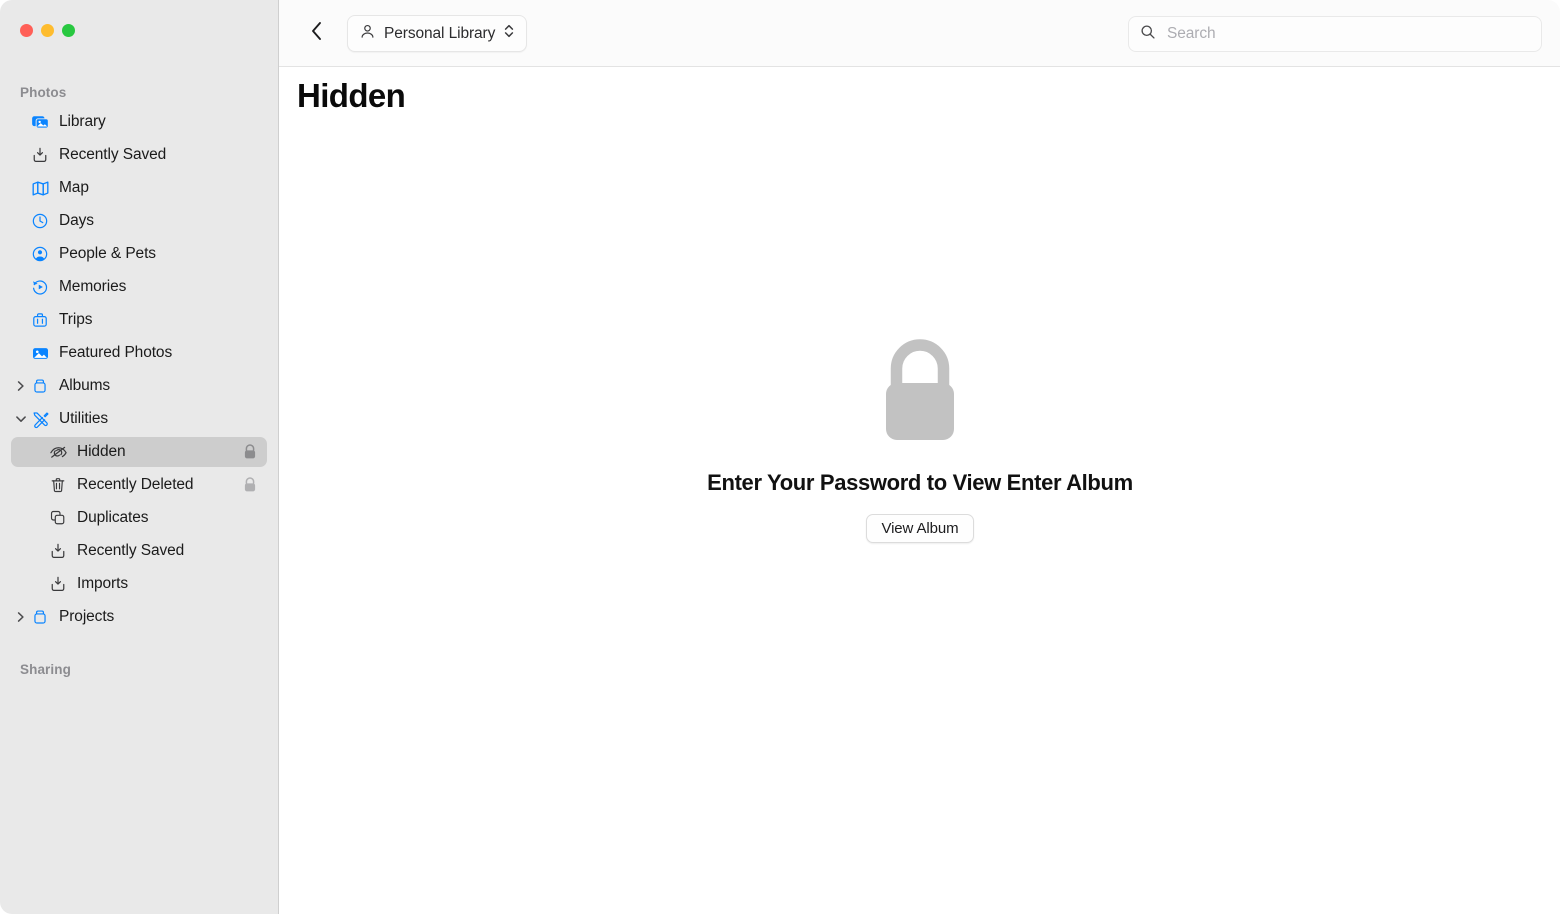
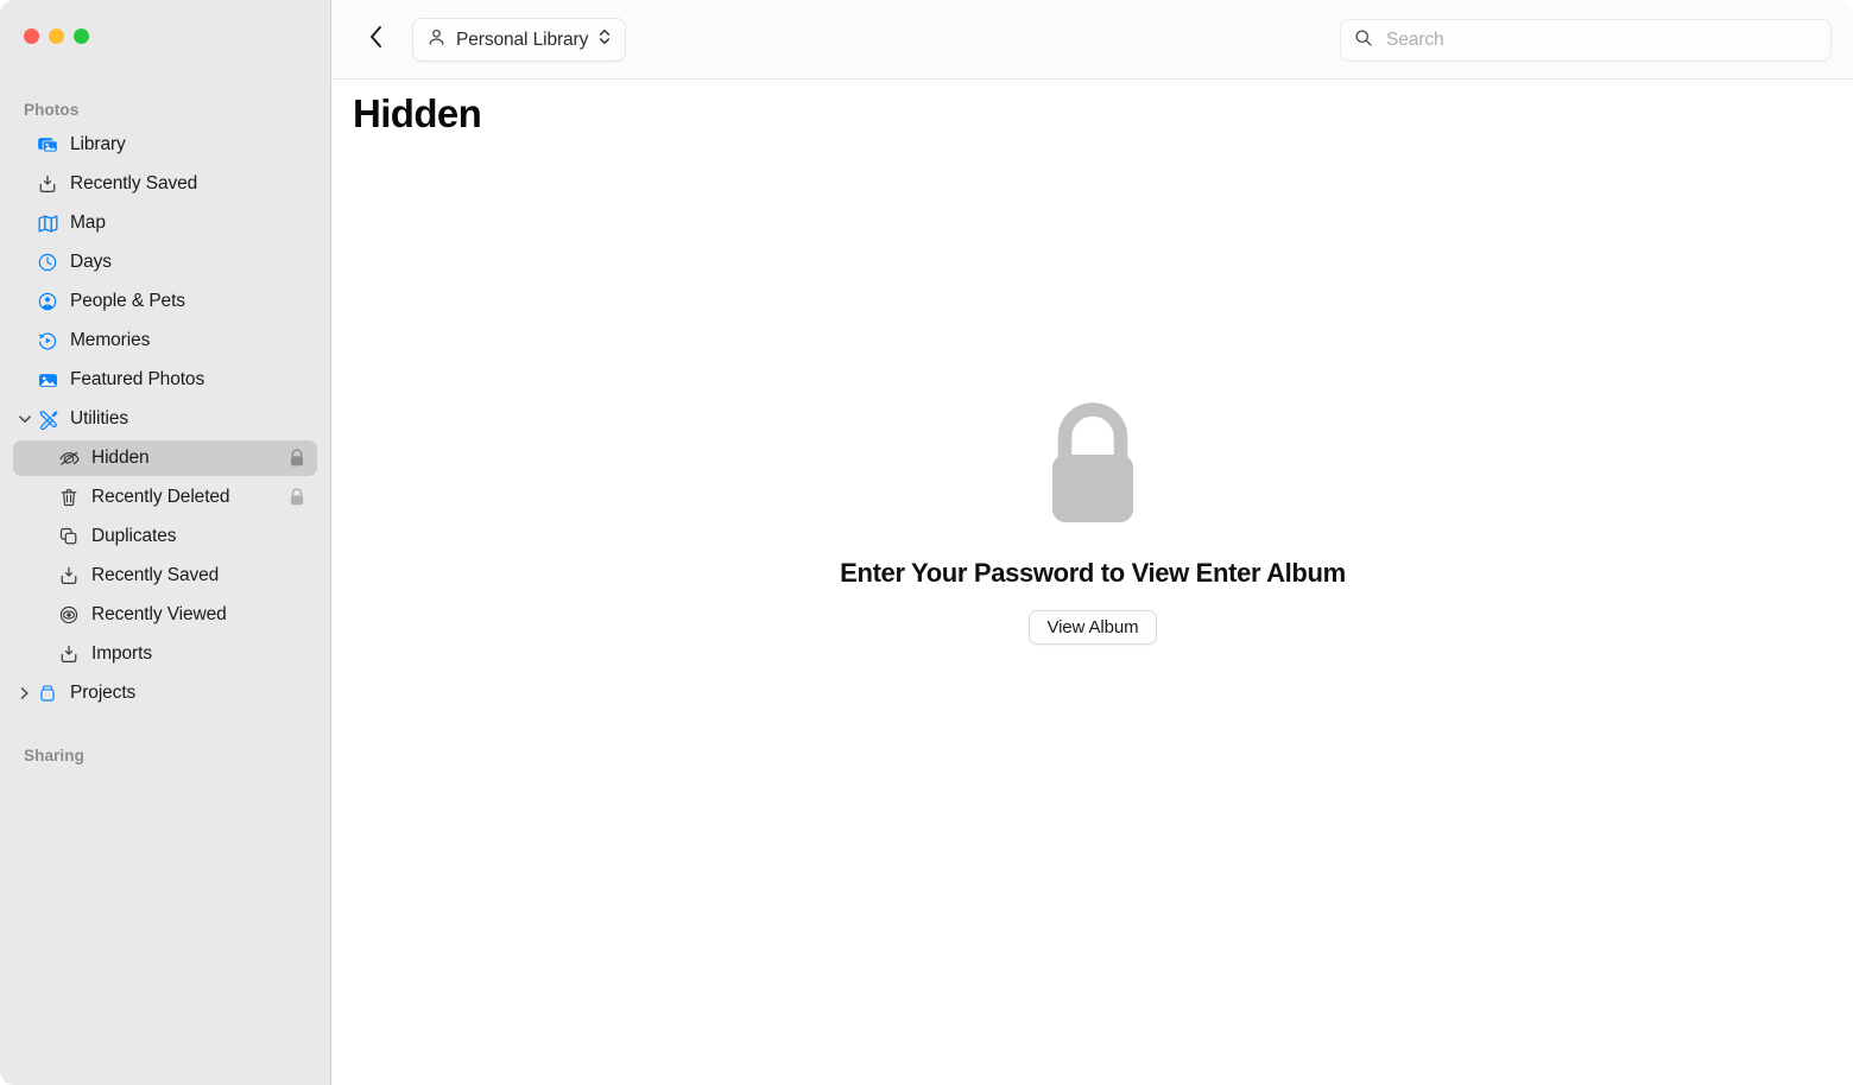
  Photos
  Library
  Recently Saved
  Map
  Days
  People & Pets
  Memories
- Trips
  Featured Photos
- Albums
  Utilities
  Hidden
  Recently Deleted
  Duplicates
  Recently Saved
+ Recently Viewed
  Imports
  Projects
  Sharing
  Personal Library
  Search
  Hidden
  Enter Your Password to View Enter Album
  View Album
